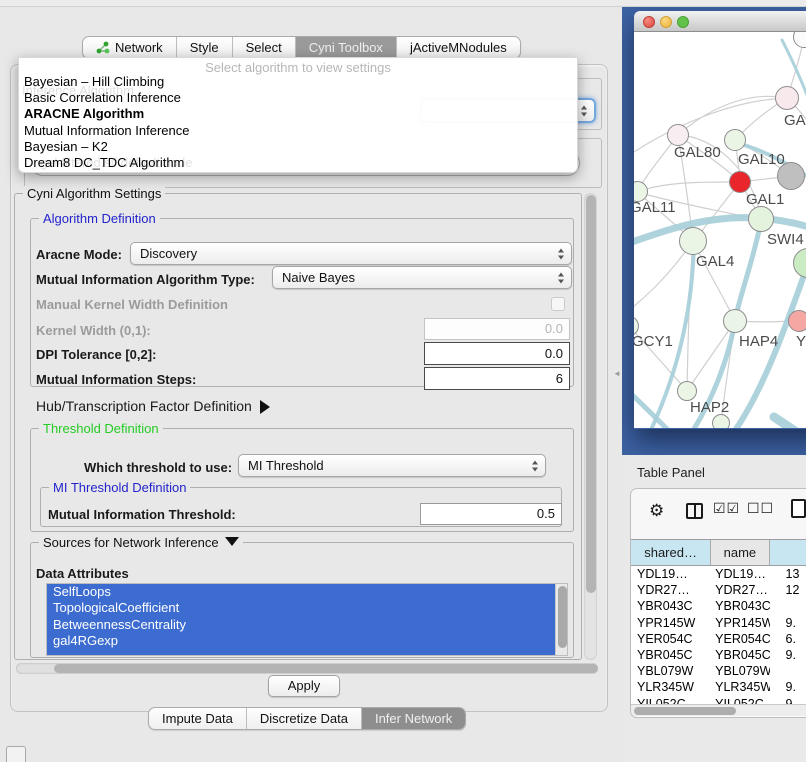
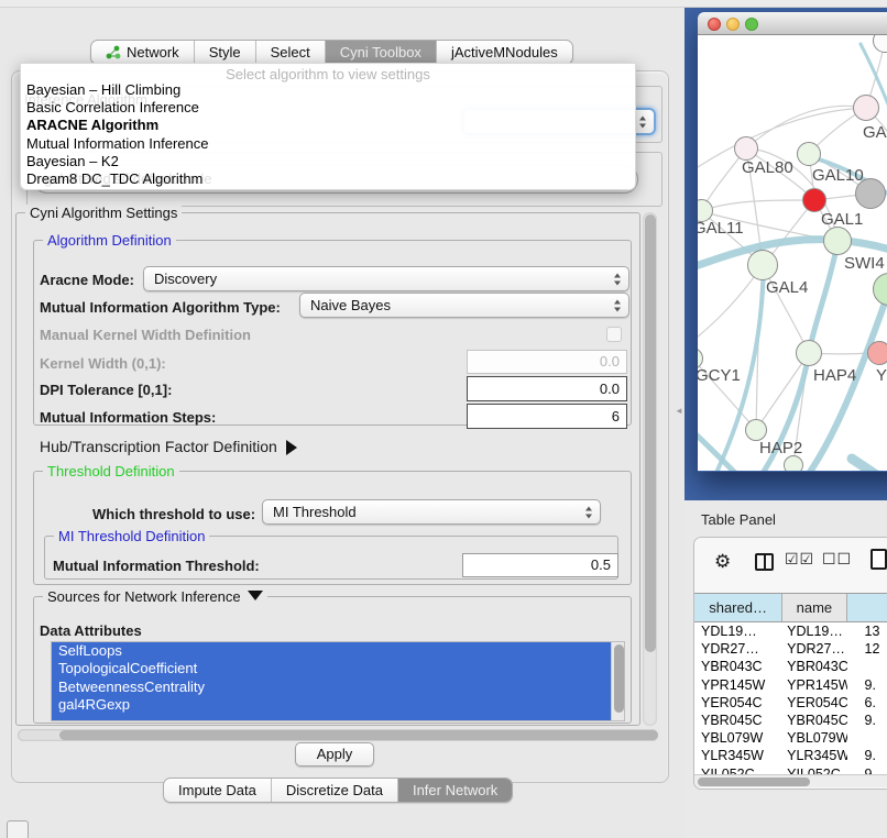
  Network
  Style
  Select
  Cyni Toolbox
  jActiveMNodules
  Cyni Algorithm Settings
  Algorithm Definition
  Aracne Mode:
  Discovery
  Mutual Information Algorithm Type:
  Naive Bayes
  Manual Kernel Width Definition
  Kernel Width (0,1):
  0.0
- DPI Tolerance [0,2]:
+ DPI Tolerance [0,1]:
  0.0
  Mutual Information Steps:
  6
  Hub/Transcription Factor Definition
  Threshold Definition
  Which threshold to use:
  MI Threshold
  MI Threshold Definition
  Mutual Information Threshold:
  0.5
  Sources for Network Inference
  Data Attributes
  SelfLoops
  TopologicalCoefficient
  BetweennessCentrality
  gal4RGexp
  Apply
  Impute Data
  Discretize Data
  Infer Network
  Select algorithm to view settings
  Bayesian – Hill Climbing
  Basic Correlation Inference
  ARACNE Algorithm
  Mutual Information Inference
  Bayesian – K2
  Dream8 DC_TDC Algorithm
  Inference Algorithm
  gal-filtered.sif default node
  ◄
  GAL80
  GAL10
  GAL1
  GAL11
  SWI4
  GAL4
  GCY1
  HAP4
  Y
  HAP2
  Table Panel
  ⚙
  ☑☑
  ☐☐
  shared…
  name
  YDL19…
  YDL19…
  13
  YDR27…
  YDR27…
  12
  YBR043C
  YBR043C
  YPR145W
  YPR145W
  9.
  YER054C
  YER054C
  6.
  YBR045C
  YBR045C
  9.
  YBL079W
  YBL079W
  YLR345W
  YLR345W
  9.
